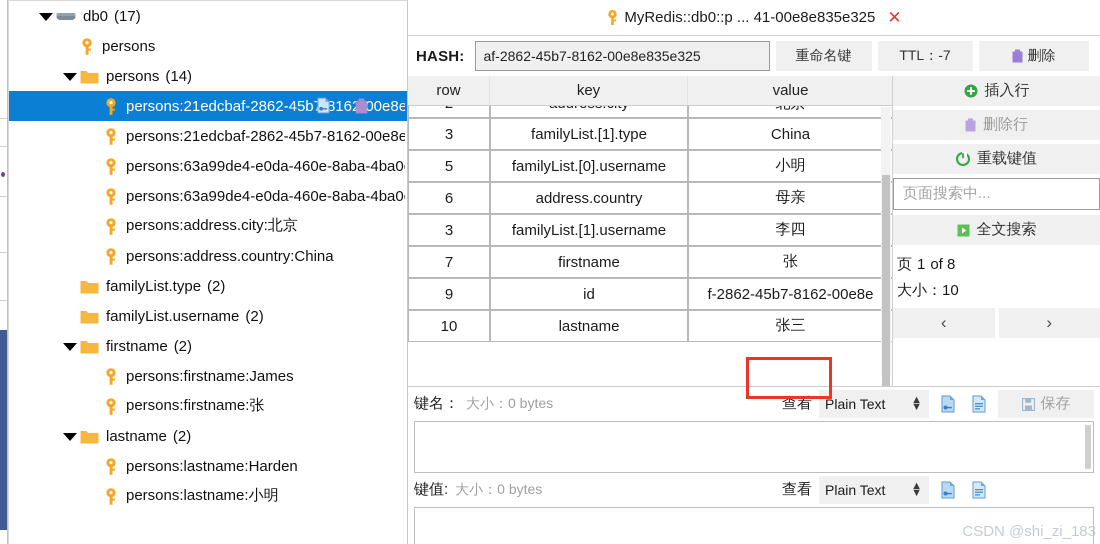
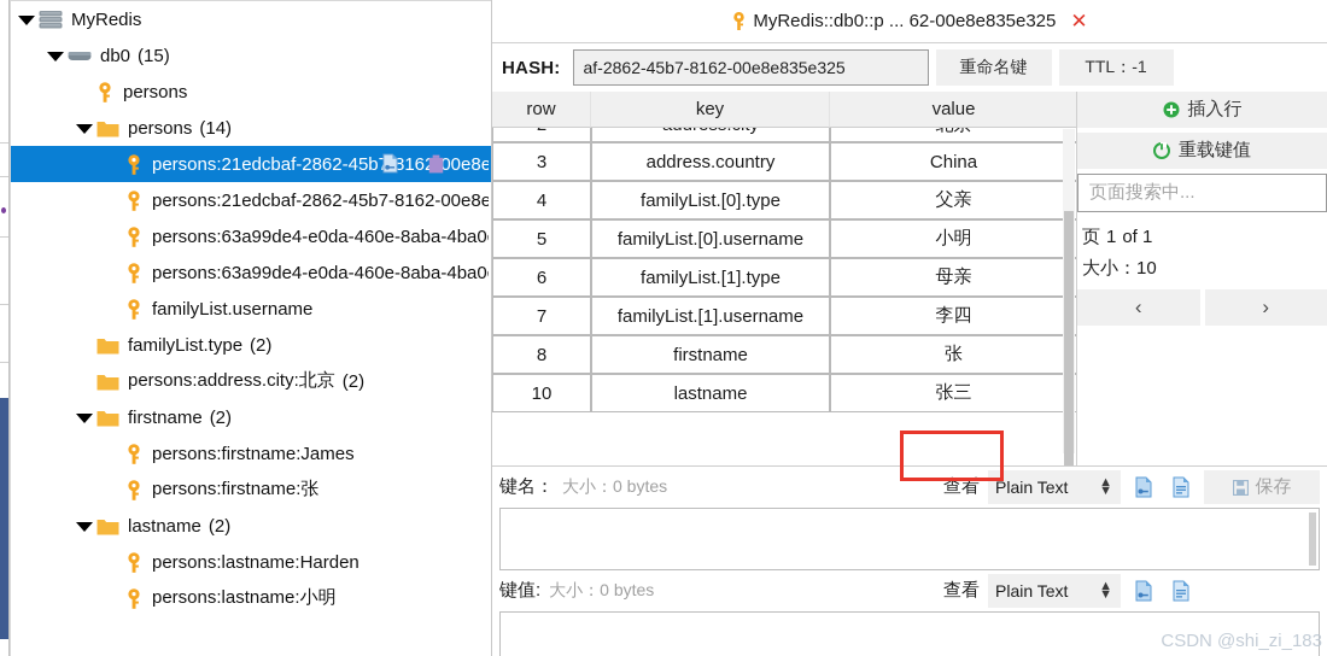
+ MyRedis
  db0
- (17)
+ (15)
  persons
  persons
  (14)
  persons:21edcbaf-2862-45b81600e8e
  persons:21edcbaf-2862-45b7-8162-00e8e
  persons:63a99de4-e0da-460e-8aba-4ba0
  persons:63a99de4-e0da-460e-8aba-4ba0
- persons:address.city:北京
+ familyList.username
- persons:address.country:China
  familyList.type
  (2)
- familyList.username
+ persons:address.city:北京
  (2)
  firstname
  (2)
  persons:firstname:James
  persons:firstname:张
  lastname
  (2)
  persons:lastname:Harden
  persons:lastname:小明
- MyRedis::db0::p ... 41-00e8e835e325
+ MyRedis::db0::p ... 62-00e8e835e325
  ✕
  HASH:
  af-2862-45b7-8162-00e8e835e325
  重命名键
- TTL：-7
+ TTL：-1
- 删除
  row	key	value
- 3	familyList.[1].type	China
+ 3	address.country	China
+ 4	familyList.[0].type	父亲
  5	familyList.[0].username	小明
- 6	address.country	母亲
+ 6	familyList.[1].type	母亲
- 3	familyList.[1].username	李四
+ 7	familyList.[1].username	李四
- 7	firstname	张
+ 8	firstname	张
- 9	id	f-2862-45b7-8162-00e8e
  10	lastname	张三
  插入行
- 删除行
  重载键值
  页面搜索中...
- 全文搜索
- 页 1 of 8
+ 页 1 of 1
  大小：10
  ‹
  ›
  键名：
  大小：0 bytes
  查看
  Plain Text
  ▲
  ▼
  保存
  键值:
  大小：0 bytes
  查看
  Plain Text
  ▲
  ▼
  CSDN @shi_zi_183
